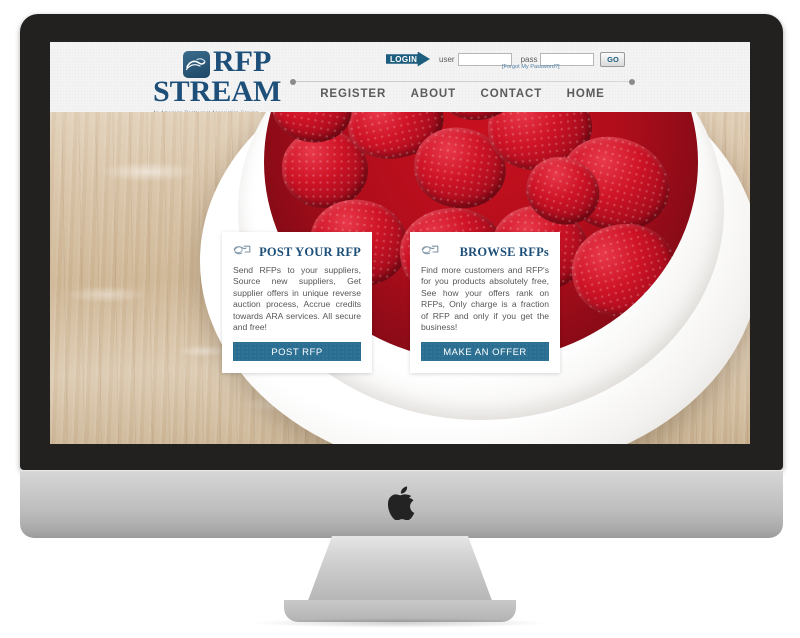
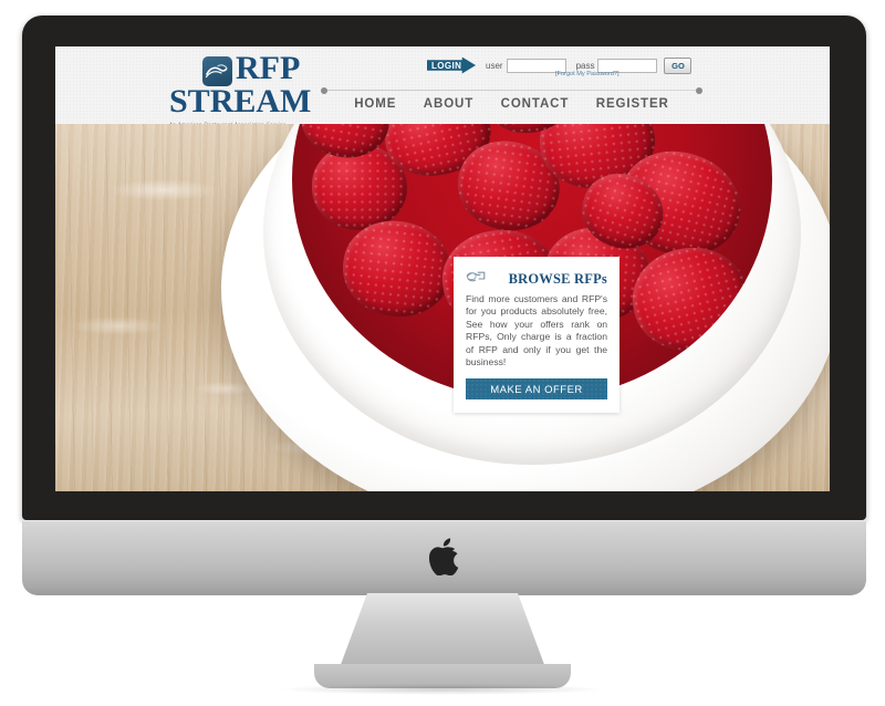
  RFP
  STREAM
  LOGIN
  user
  pass
  GO
- REGISTER
+ HOME
  ABOUT
  CONTACT
- HOME
+ REGISTER
- POST YOUR RFP
- Send RFPs to your suppliers, Source new suppliers, Get supplier offers in unique reverse auction process, Accrue credits towards ARA services. All secure and free!
- POST RFP
  BROWSE RFPs
  Find more customers and RFP's for you products absolutely free, See how your offers rank on RFPs, Only charge is a fraction of RFP and only if you get the business!
  MAKE AN OFFER
